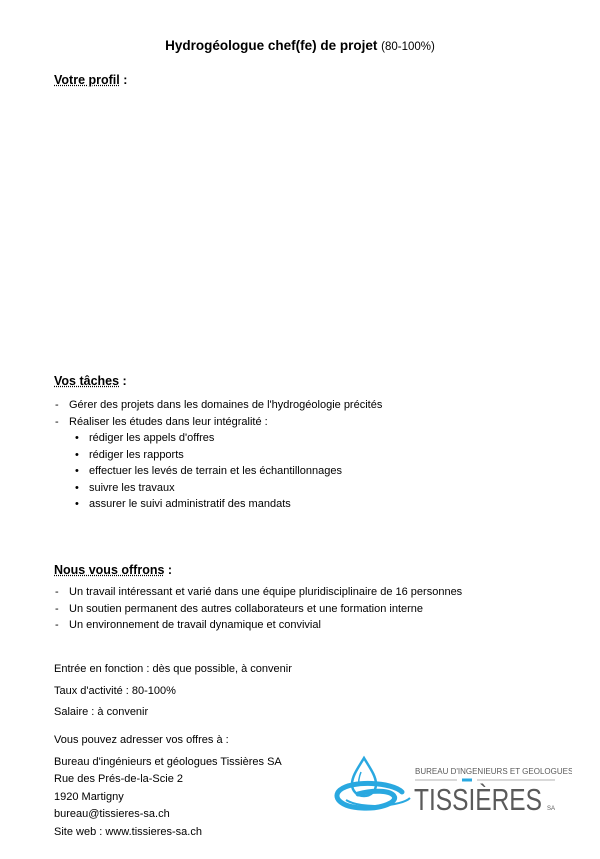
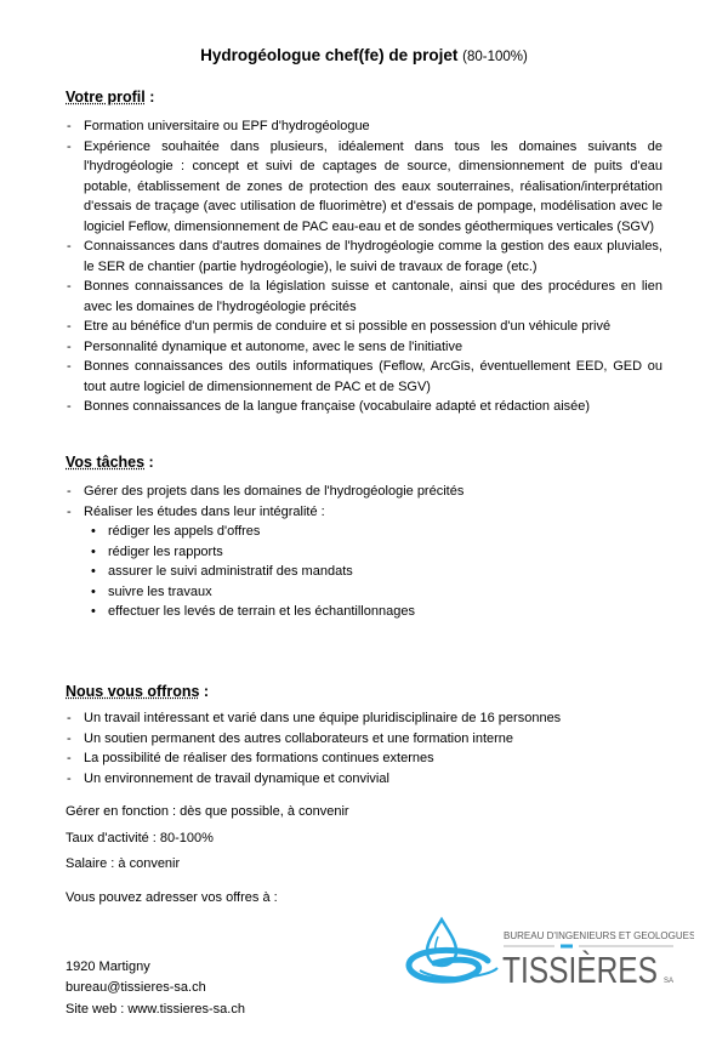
  Hydrogéologue chef(fe) de projet (80-100%)
  Votre profil :
+ Formation universitaire ou EPF d'hydrogéologue
+ Expérience souhaitée dans plusieurs, idéalement dans tous les domaines suivants de l'hydrogéologie : concept et suivi de captages de source, dimensionnement de puits d'eau potable, établissement de zones de protection des eaux souterraines, réalisation/interprétation d'essais de traçage (avec utilisation de fluorimètre) et d'essais de pompage, modélisation avec le logiciel Feflow, dimensionnement de PAC eau-eau et de sondes géothermiques verticales (SGV)
+ Connaissances dans d'autres domaines de l'hydrogéologie comme la gestion des eaux pluviales, le SER de chantier (partie hydrogéologie), le suivi de travaux de forage (etc.)
+ Bonnes connaissances de la législation suisse et cantonale, ainsi que des procédures en lien avec les domaines de l'hydrogéologie précités
+ Etre au bénéfice d'un permis de conduire et si possible en possession d'un véhicule privé
+ Personnalité dynamique et autonome, avec le sens de l'initiative
+ Bonnes connaissances des outils informatiques (Feflow, ArcGis, éventuellement EED, GED ou tout autre logiciel de dimensionnement de PAC et de SGV)
+ Bonnes connaissances de la langue française (vocabulaire adapté et rédaction aisée)
  Vos tâches :
  Gérer des projets dans les domaines de l'hydrogéologie précités
  Réaliser les études dans leur intégralité :
  rédiger les appels d'offres
  rédiger les rapports
- effectuer les levés de terrain et les échantillonnages
+ assurer le suivi administratif des mandats
  suivre les travaux
- assurer le suivi administratif des mandats
+ effectuer les levés de terrain et les échantillonnages
  Nous vous offrons :
  Un travail intéressant et varié dans une équipe pluridisciplinaire de 16 personnes
  Un soutien permanent des autres collaborateurs et une formation interne
+ La possibilité de réaliser des formations continues externes
  Un environnement de travail dynamique et convivial
- Entrée en fonction : dès que possible, à convenir
+ Gérer en fonction : dès que possible, à convenir
  Taux d'activité : 80-100%
  Salaire : à convenir
  Vous pouvez adresser vos offres à :
- Bureau d'ingénieurs et géologues Tissières SA
- Rue des Prés-de-la-Scie 2
  1920 Martigny
  bureau@tissieres-sa.ch
  Site web : www.tissieres-sa.ch
  BUREAU D'INGENIEURS ET GEOLOGUES
  TISSIÈRES
